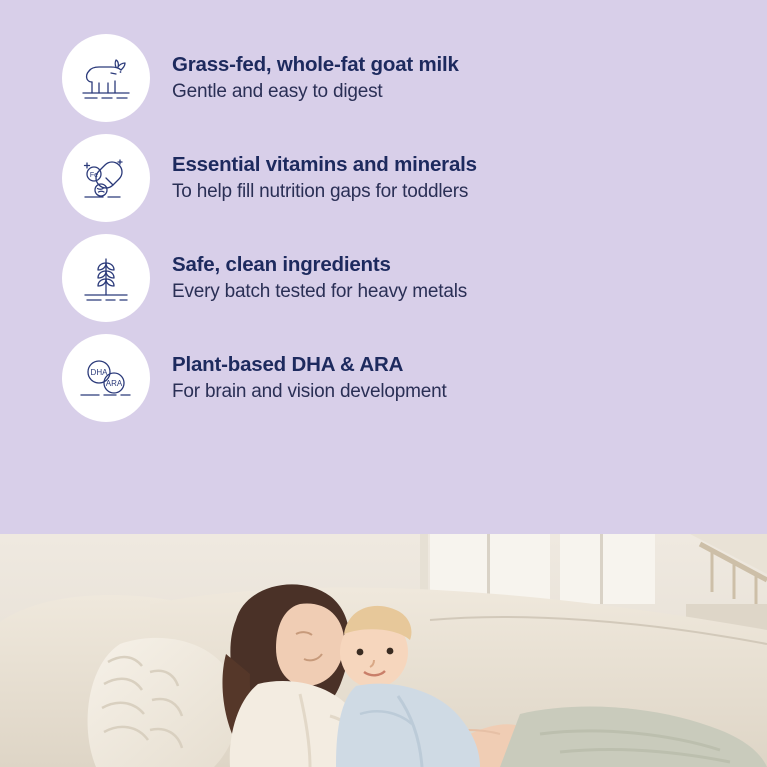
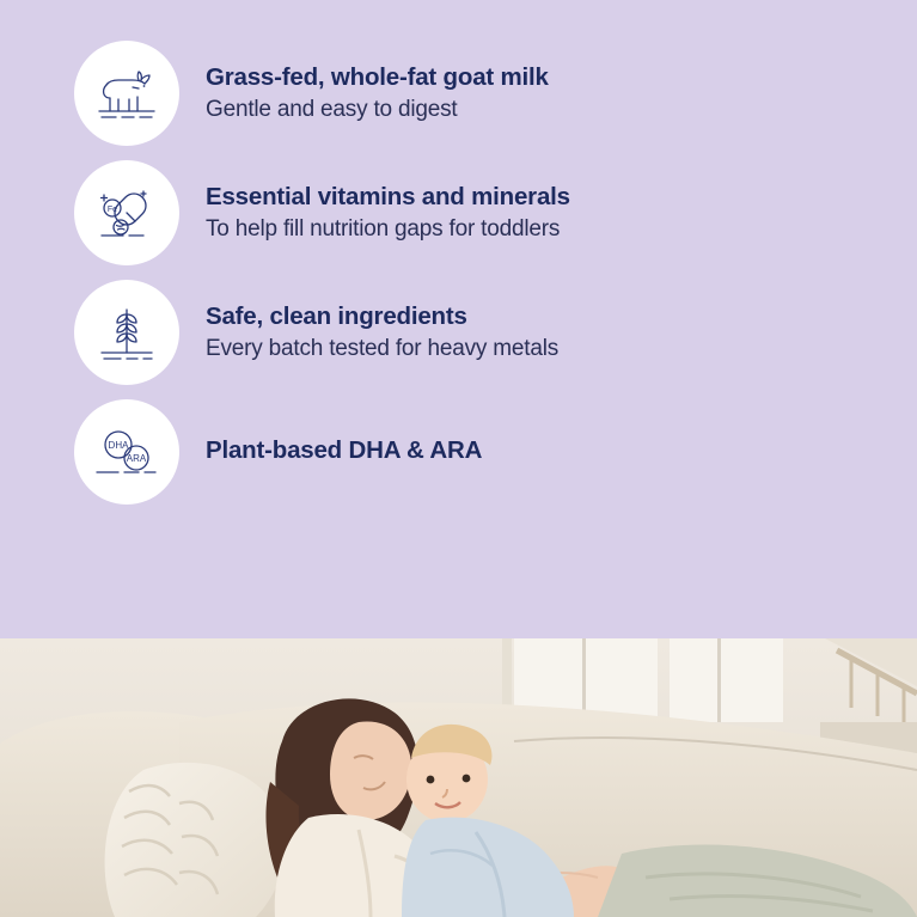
  Grass-fed, whole-fat goat milk
  Gentle and easy to digest
  Essential vitamins and minerals
  To help fill nutrition gaps for toddlers
  Safe, clean ingredients
  Every batch tested for heavy metals
  DHA
  ARA
  Plant-based DHA & ARA
- For brain and vision development
